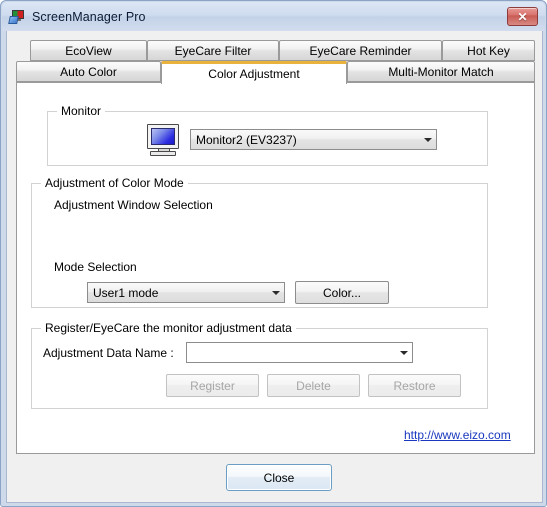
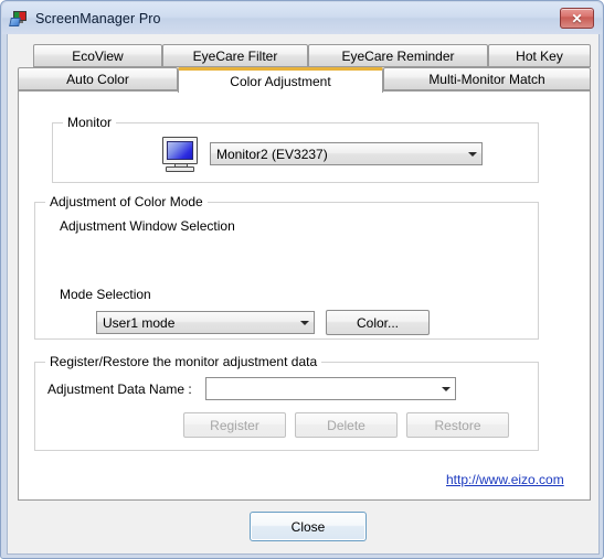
  ScreenManager Pro
  ✕
  EcoView
  EyeCare Filter
  EyeCare Reminder
  Hot Key
  Auto Color
  Color Adjustment
  Multi-Monitor Match
  Monitor
  Monitor2 (EV3237)
  Adjustment of Color Mode
  Adjustment Window Selection
  Mode Selection
  User1 mode
  Color...
- Register/EyeCare the monitor adjustment data
+ Register/Restore the monitor adjustment data
  Adjustment Data Name :
  Register
  Delete
  Restore
  http://www.eizo.com
  Close
